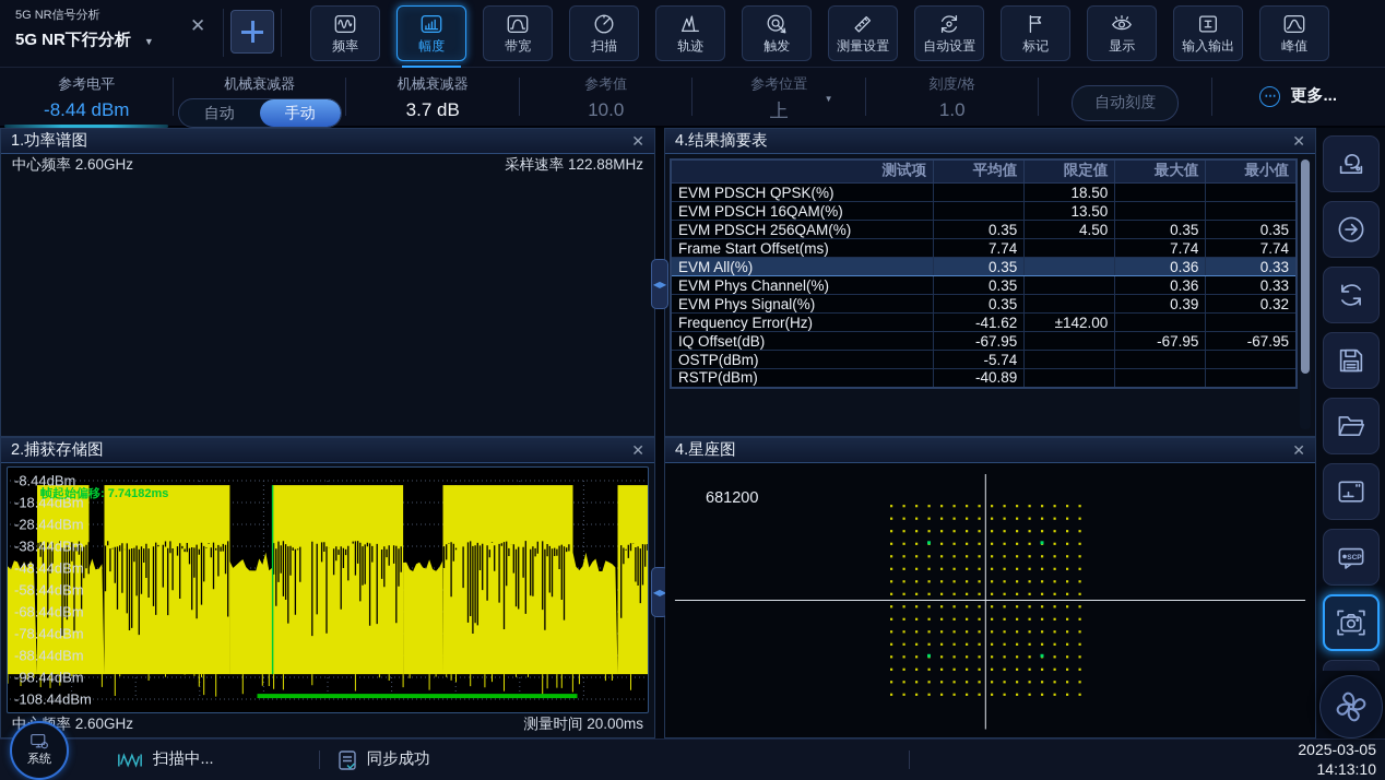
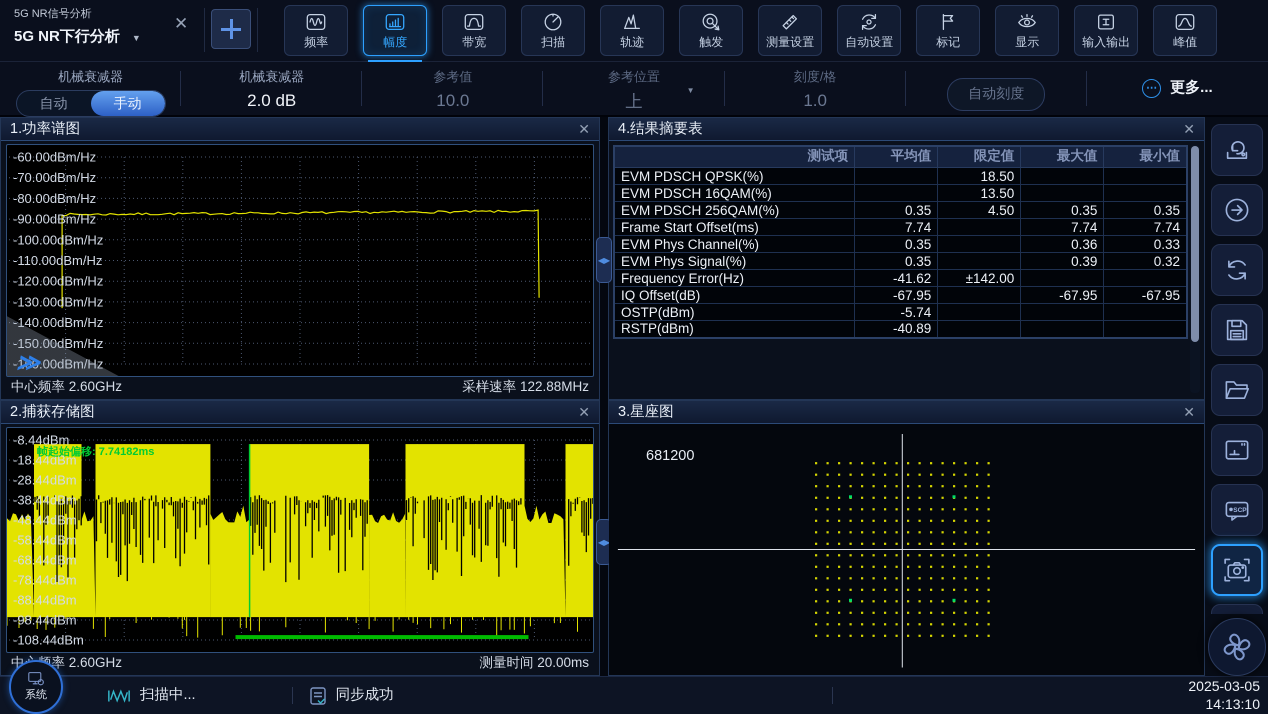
  5G NR信号分析
  5G NR下行分析
  ▼
  ✕
  频率
  幅度
  带宽
  扫描
  轨迹
  触发
  测量设置
  自动设置
  标记
  显示
  输入输出
  峰值
- 参考电平
- -8.44 dBm
  机械衰减器
  自动
  手动
  机械衰减器
- 3.7 dB
+ 2.0 dB
  参考值
  10.0
  参考位置
  上
  ▼
  刻度/格
  1.0
  自动刻度
  ⋯
  更多...
  1.功率谱图
  ✕
+ -60.00dBm/Hz
+ -70.00dBm/Hz
+ -80.00dBm/Hz
+ -90.00dBm/Hz
+ -100.00dBm/Hz
+ -110.00dBm/Hz
+ -120.00dBm/Hz
+ -130.00dBm/Hz
+ ≫
  中心频率 2.60GHz
  采样速率 122.88MHz
  2.捕获存储图
  ✕
  -8.44dBm
  -18.44dBm
  -28.44dBm
  -38.44dBm
  -48.44dBm
  -58.44dBm
  -68.44dBm
  -78.44dBm
  -88.44dBm
  -98.44dBm
  -108.44dBm
  帧起始偏移: 7.74182ms
  中率 2.60GHz
  测量时间 20.00ms
  ◀▶
  ◀▶
  4.结果摘要表
  ✕
  测试项	平均值	限定值	最大值	最小值
  EVM PDSCH QPSK(%)		18.50
  EVM PDSCH 16QAM(%)		13.50
  EVM PDSCH 256QAM(%)	0.35	4.50	0.35	0.35
  Frame Start Offset(ms)	7.74		7.74	7.74
- EVM All(%)	0.35		0.36	0.33
  EVM Phys Channel(%)	0.35		0.36	0.33
  EVM Phys Signal(%)	0.35		0.39	0.32
  Frequency Error(Hz)	-41.62	±142.00
  IQ Offset(dB)	-67.95		-67.95	-67.95
  OSTP(dBm)	-5.74
  RSTP(dBm)	-40.89
- 4.星座图
+ 3.星座图
  ✕
  681200
  系统
  扫描中...
  同步成功
  2025-03-05
  14:13:10
